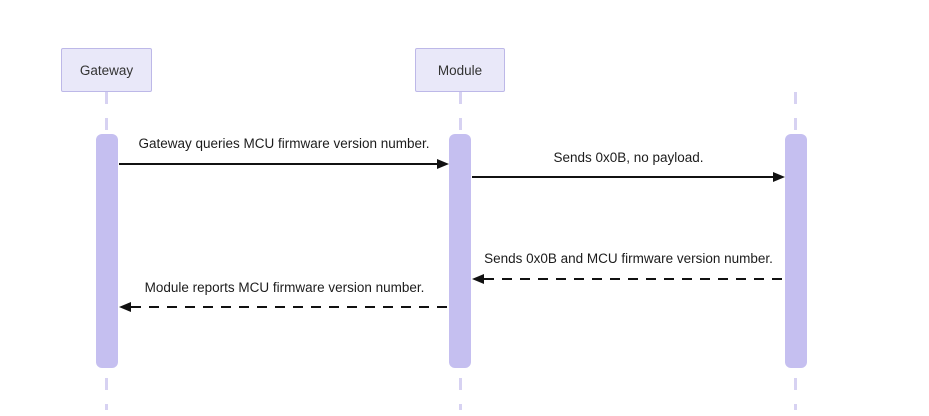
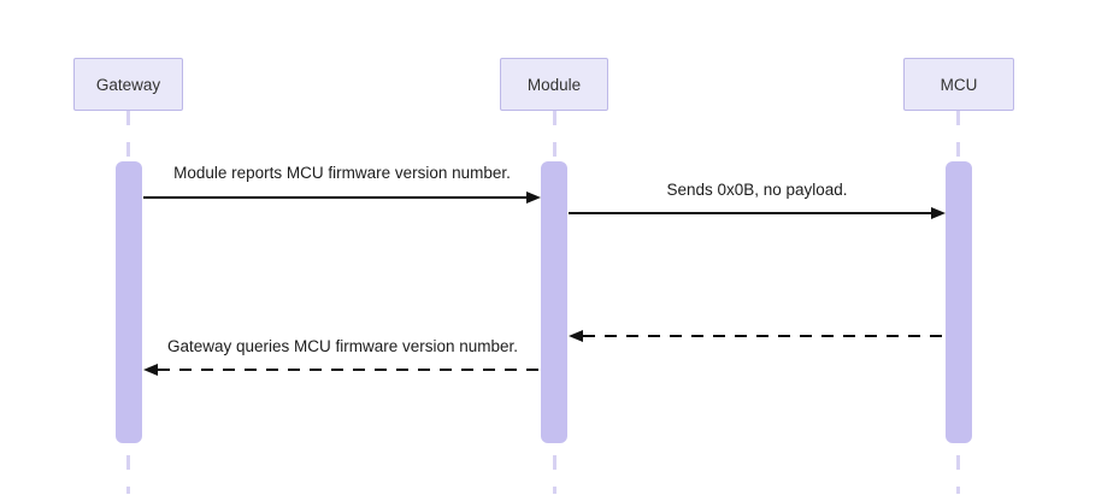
  Gateway
  Module
+ MCU
- Gateway queries MCU firmware version number.
+ Module reports MCU firmware version number.
  Sends 0x0B, no payload.
- Sends 0x0B and MCU firmware version number.
- Module reports MCU firmware version number.
+ Gateway queries MCU firmware version number.
